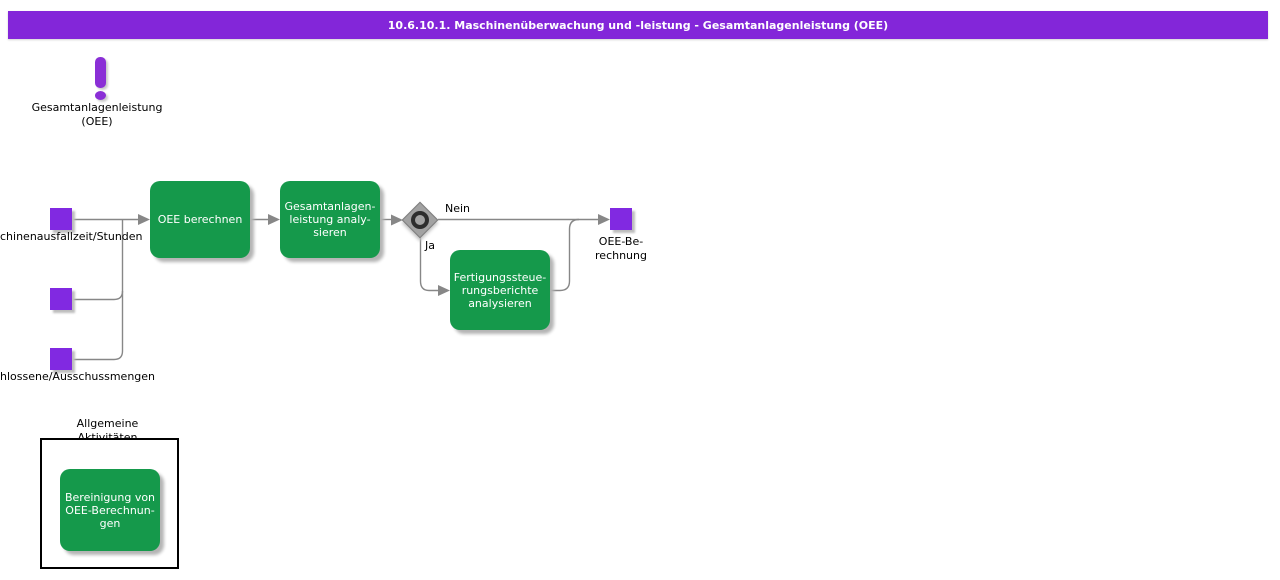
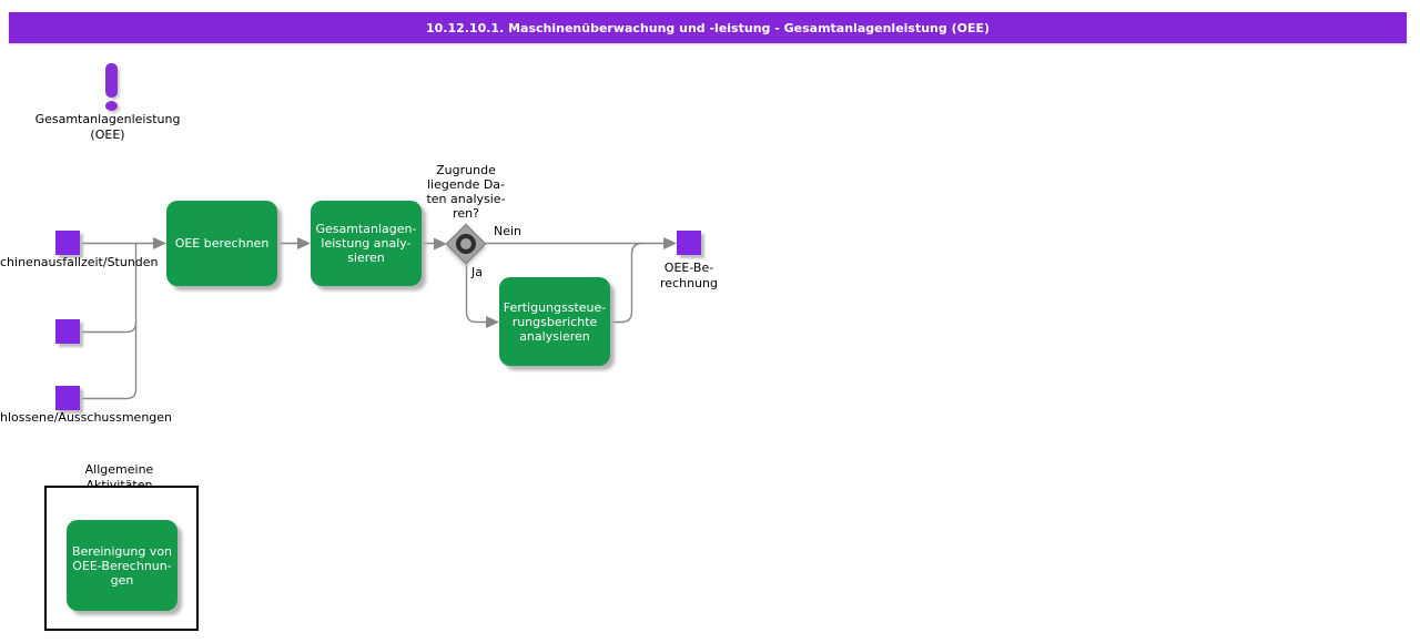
  Allgemeine
- 10.6.10.1. Maschinenüberwachung und -leistung - Gesamtanlagenleistung (OEE)
+ 10.12.10.1. Maschinenüberwachung und -leistung - Gesamtanlagenleistung (OEE)
  Gesamtanlagenleistung
  (OEE)
  chinenausfallzeit/Stunden
  hlossene/Ausschussmengen
  OEE berechnen
  Gesamtanlagen-
  leistung analy-
  sieren
  Fertigungssteue-
  rungsberichte
  analysieren
+ Zugrunde
+ liegende Da-
+ ten analysie-
+ ren?
  Nein
  Ja
  OEE-Be-
  rechnung
  Bereinigung von
  OEE-Berechnun-
  gen
